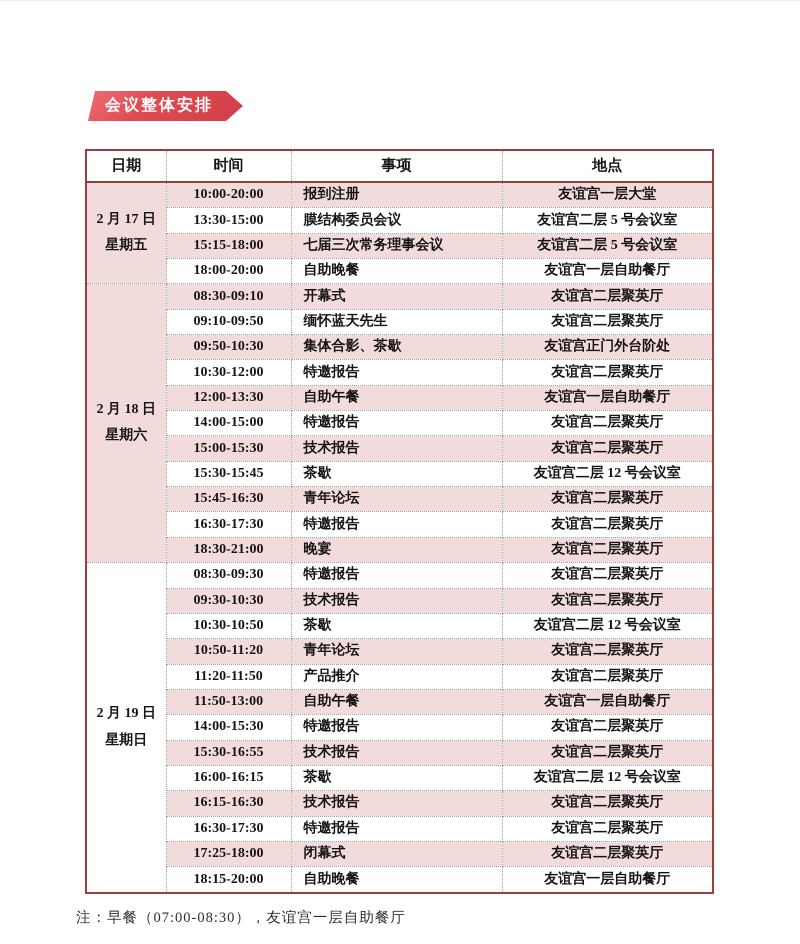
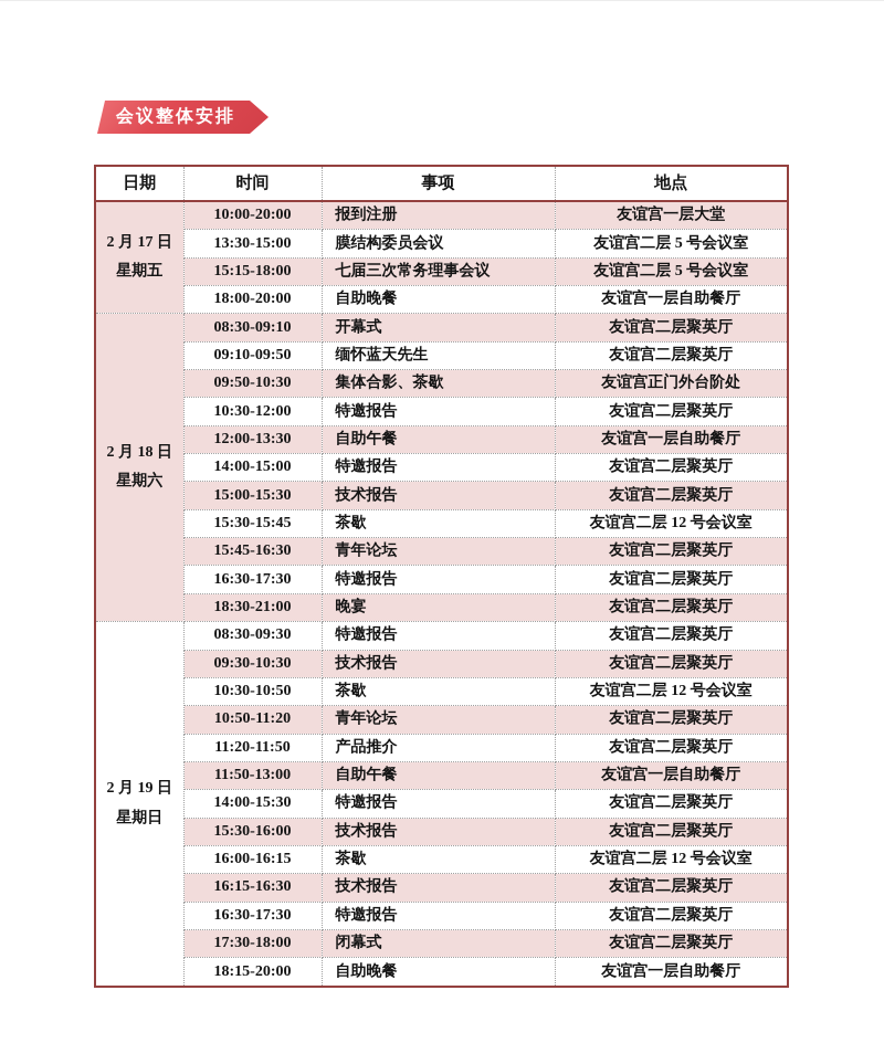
  会议整体安排
  日期	时间	事项	地点
  2 月 17 日星期五	10:00-20:00	报到注册	友谊宫一层大堂
  13:30-15:00	膜结构委员会议	友谊宫二层 5 号会议室
  15:15-18:00	七届三次常务理事会议	友谊宫二层 5 号会议室
  18:00-20:00	自助晚餐	友谊宫一层自助餐厅
  2 月 18 日星期六	08:30-09:10	开幕式	友谊宫二层聚英厅
  09:10-09:50	缅怀蓝天先生	友谊宫二层聚英厅
  09:50-10:30	集体合影、茶歇	友谊宫正门外台阶处
  10:30-12:00	特邀报告	友谊宫二层聚英厅
  12:00-13:30	自助午餐	友谊宫一层自助餐厅
  14:00-15:00	特邀报告	友谊宫二层聚英厅
  15:00-15:30	技术报告	友谊宫二层聚英厅
  15:30-15:45	茶歇	友谊宫二层 12 号会议室
  15:45-16:30	青年论坛	友谊宫二层聚英厅
  16:30-17:30	特邀报告	友谊宫二层聚英厅
  18:30-21:00	晚宴	友谊宫二层聚英厅
  2 月 19 日星期日	08:30-09:30	特邀报告	友谊宫二层聚英厅
  09:30-10:30	技术报告	友谊宫二层聚英厅
  10:30-10:50	茶歇	友谊宫二层 12 号会议室
  10:50-11:20	青年论坛	友谊宫二层聚英厅
  11:20-11:50	产品推介	友谊宫二层聚英厅
  11:50-13:00	自助午餐	友谊宫一层自助餐厅
  14:00-15:30	特邀报告	友谊宫二层聚英厅
- 15:30-16:55	技术报告	友谊宫二层聚英厅
+ 15:30-16:00	技术报告	友谊宫二层聚英厅
  16:00-16:15	茶歇	友谊宫二层 12 号会议室
  16:15-16:30	技术报告	友谊宫二层聚英厅
  16:30-17:30	特邀报告	友谊宫二层聚英厅
- 17:25-18:00	闭幕式	友谊宫二层聚英厅
+ 17:30-18:00	闭幕式	友谊宫二层聚英厅
  18:15-20:00	自助晚餐	友谊宫一层自助餐厅
- 注：早餐（07:00-08:30），友谊宫一层自助餐厅
